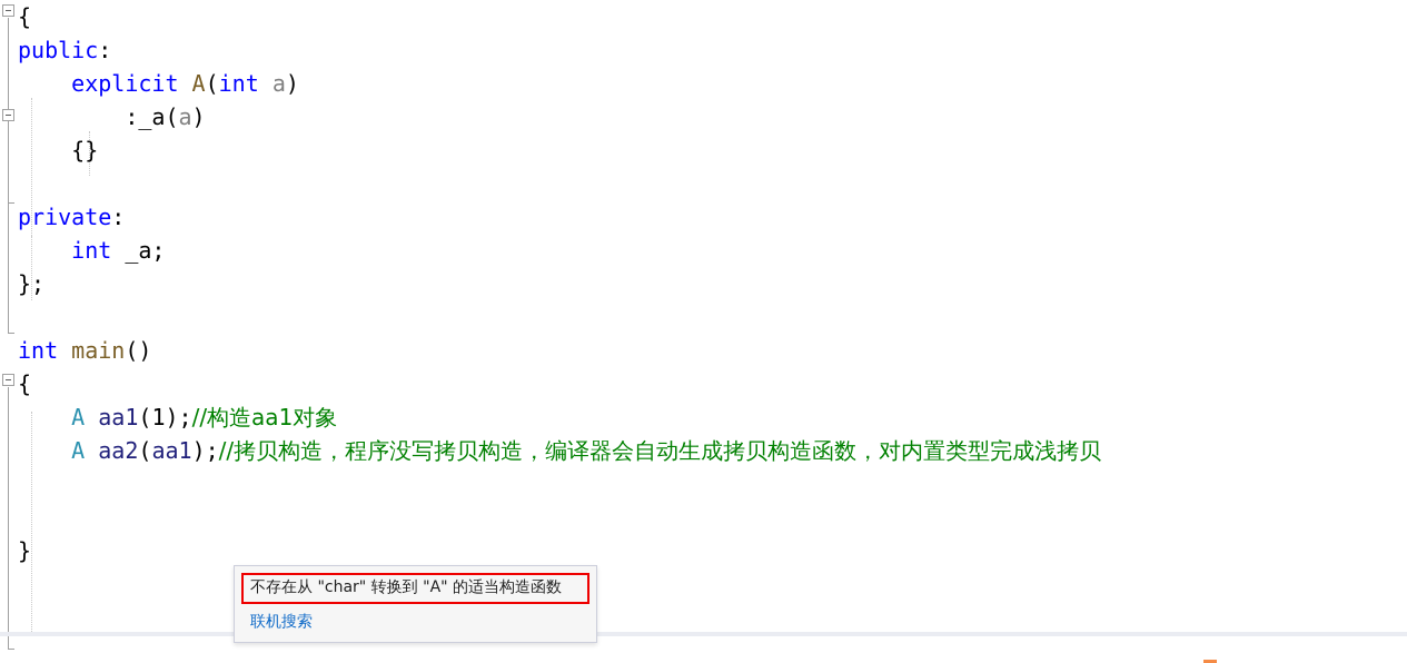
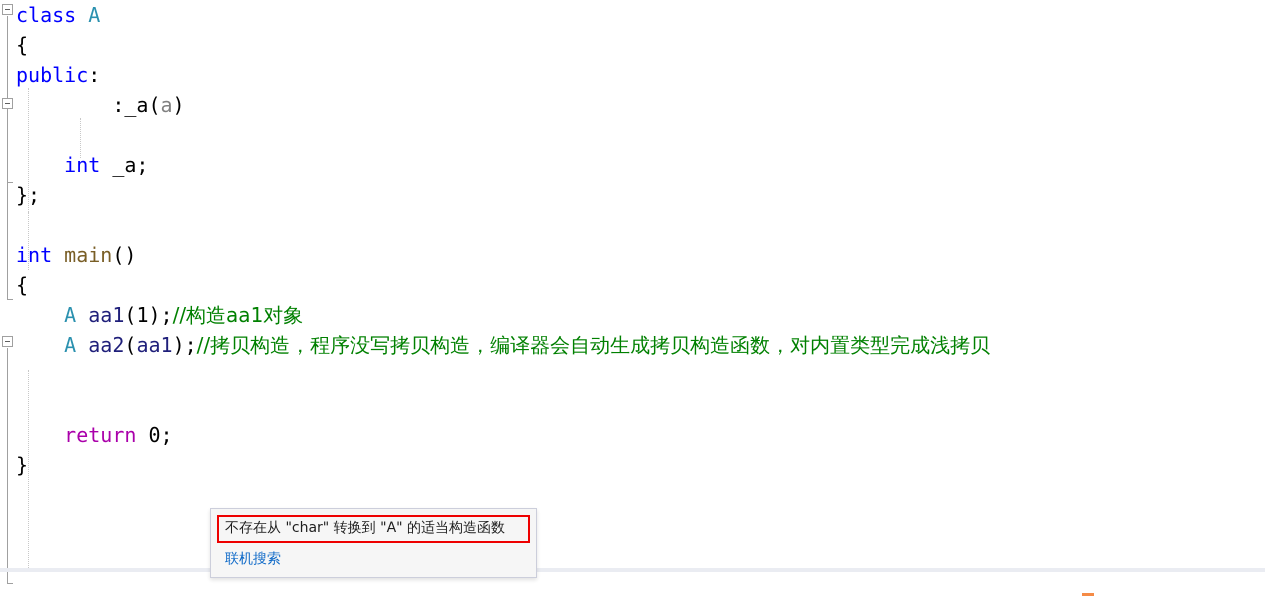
+ class A
  {
  public:
- explicit A(int a)
  :_a(a)
- {}
- private:
  int _a;
  };
  int main()
  {
  A aa1(1);//构造aa1对象
  A aa2(aa1);//拷贝构造，程序没写拷贝构造，编译器会自动生成拷贝构造函数，对内置类型完成浅拷贝
+ return 0;
  }
  不存在从 "char" 转换到 "A" 的适当构造函数
  联机搜索
